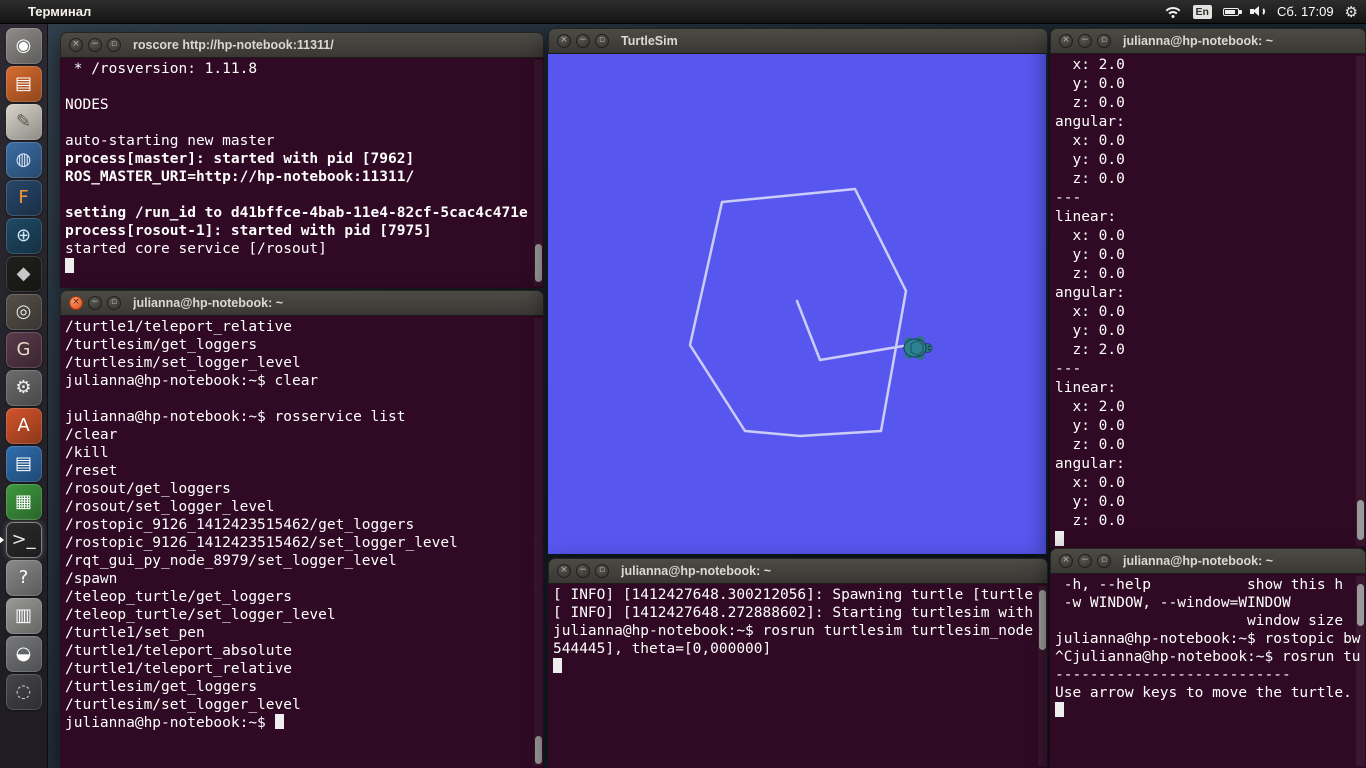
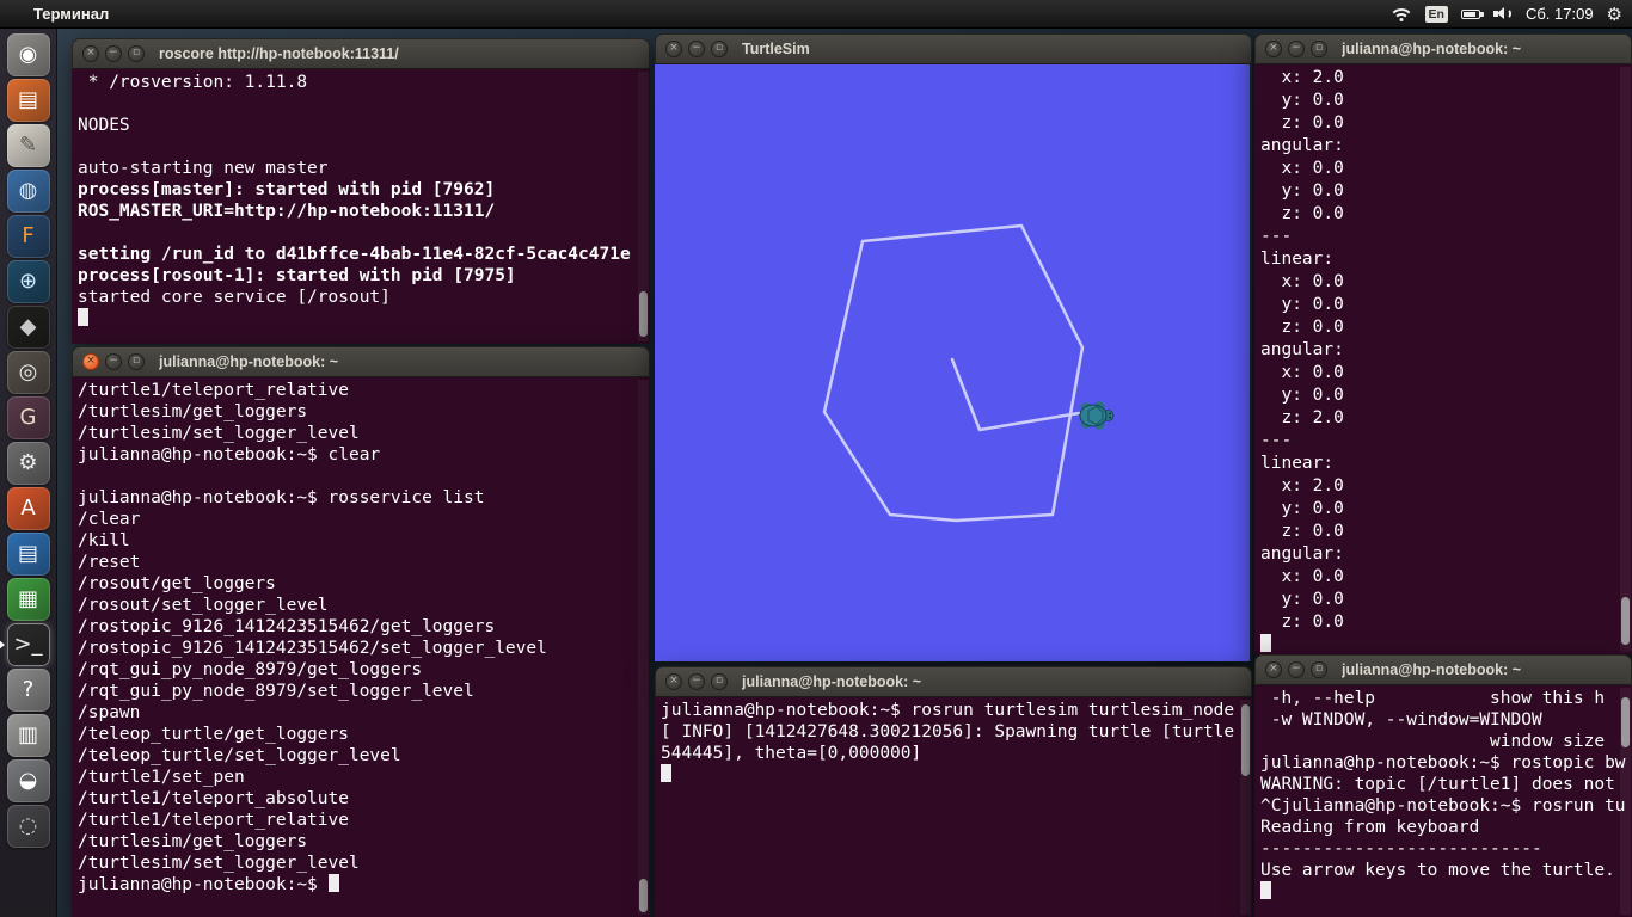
  Терминал
  En
  Сб. 17:09
  ◉
  ▤
  ✎
  ◍
  F
  ⊕
  ◆
  ◎
  G
  ⚙
  A
  ▤
  ▦
  >_
  ?
  ▥
  ◒
  ◌
  ×
  −
  ▫
  roscore http://hp-notebook:11311/
  * /rosversion: 1.11.8
  NODES
  auto-starting new master
  process[master]: started with pid [7962]
  ROS_MASTER_URI=http://hp-notebook:11311/
  setting /run_id to d41bffce-4bab-11e4-82cf-5cac4c471e
  process[rosout-1]: started with pid [7975]
  started core service [/rosout]
  ×
  −
  ▫
  julianna@hp-notebook: ~
  /turtle1/teleport_relative
  /turtlesim/get_loggers
  /turtlesim/set_logger_level
  julianna@hp-notebook:~$ clear
  julianna@hp-notebook:~$ rosservice list
  /clear
  /kill
  /reset
  /rosout/get_loggers
  /rosout/set_logger_level
  /rostopic_9126_1412423515462/get_loggers
  /rostopic_9126_1412423515462/set_logger_level
+ /rqt_gui_py_node_8979/get_loggers
  /rqt_gui_py_node_8979/set_logger_level
  /spawn
  /teleop_turtle/get_loggers
  /teleop_turtle/set_logger_level
  /turtle1/set_pen
  /turtle1/teleport_absolute
  /turtle1/teleport_relative
  /turtlesim/get_loggers
  /turtlesim/set_logger_level
  julianna@hp-notebook:~$
  ×
  −
  ▫
  TurtleSim
  ×
  −
  ▫
  julianna@hp-notebook: ~
  x: 2.0
  y: 0.0
  z: 0.0
  angular:
  x: 0.0
  y: 0.0
  z: 0.0
  ---
  linear:
  x: 0.0
  y: 0.0
  z: 0.0
  angular:
  x: 0.0
  y: 0.0
  z: 2.0
  ---
  linear:
  x: 2.0
  y: 0.0
  z: 0.0
  angular:
  x: 0.0
  y: 0.0
  z: 0.0
  ×
  −
  ▫
  julianna@hp-notebook: ~
- [ INFO] [1412427648.300212056]: Spawning turtle [turtle
+ julianna@hp-notebook:~$ rosrun turtlesim turtlesim_node
- [ INFO] [1412427648.272888602]: Starting turtlesim with
- julianna@hp-notebook:~$ rosrun turtlesim turtlesim_node
+ [ INFO] [1412427648.300212056]: Spawning turtle [turtle
  544445], theta=[0,000000]
  ×
  −
  ▫
  julianna@hp-notebook: ~
  -h, --help show this h
  -w WINDOW, --window=WINDOW
  window size
  julianna@hp-notebook:~$ rostopic bw
+ WARNING: topic [/turtle1] does not
  ^Cjulianna@hp-notebook:~$ rosrun tu
+ Reading from keyboard
  ---------------------------
  Use arrow keys to move the turtle.
